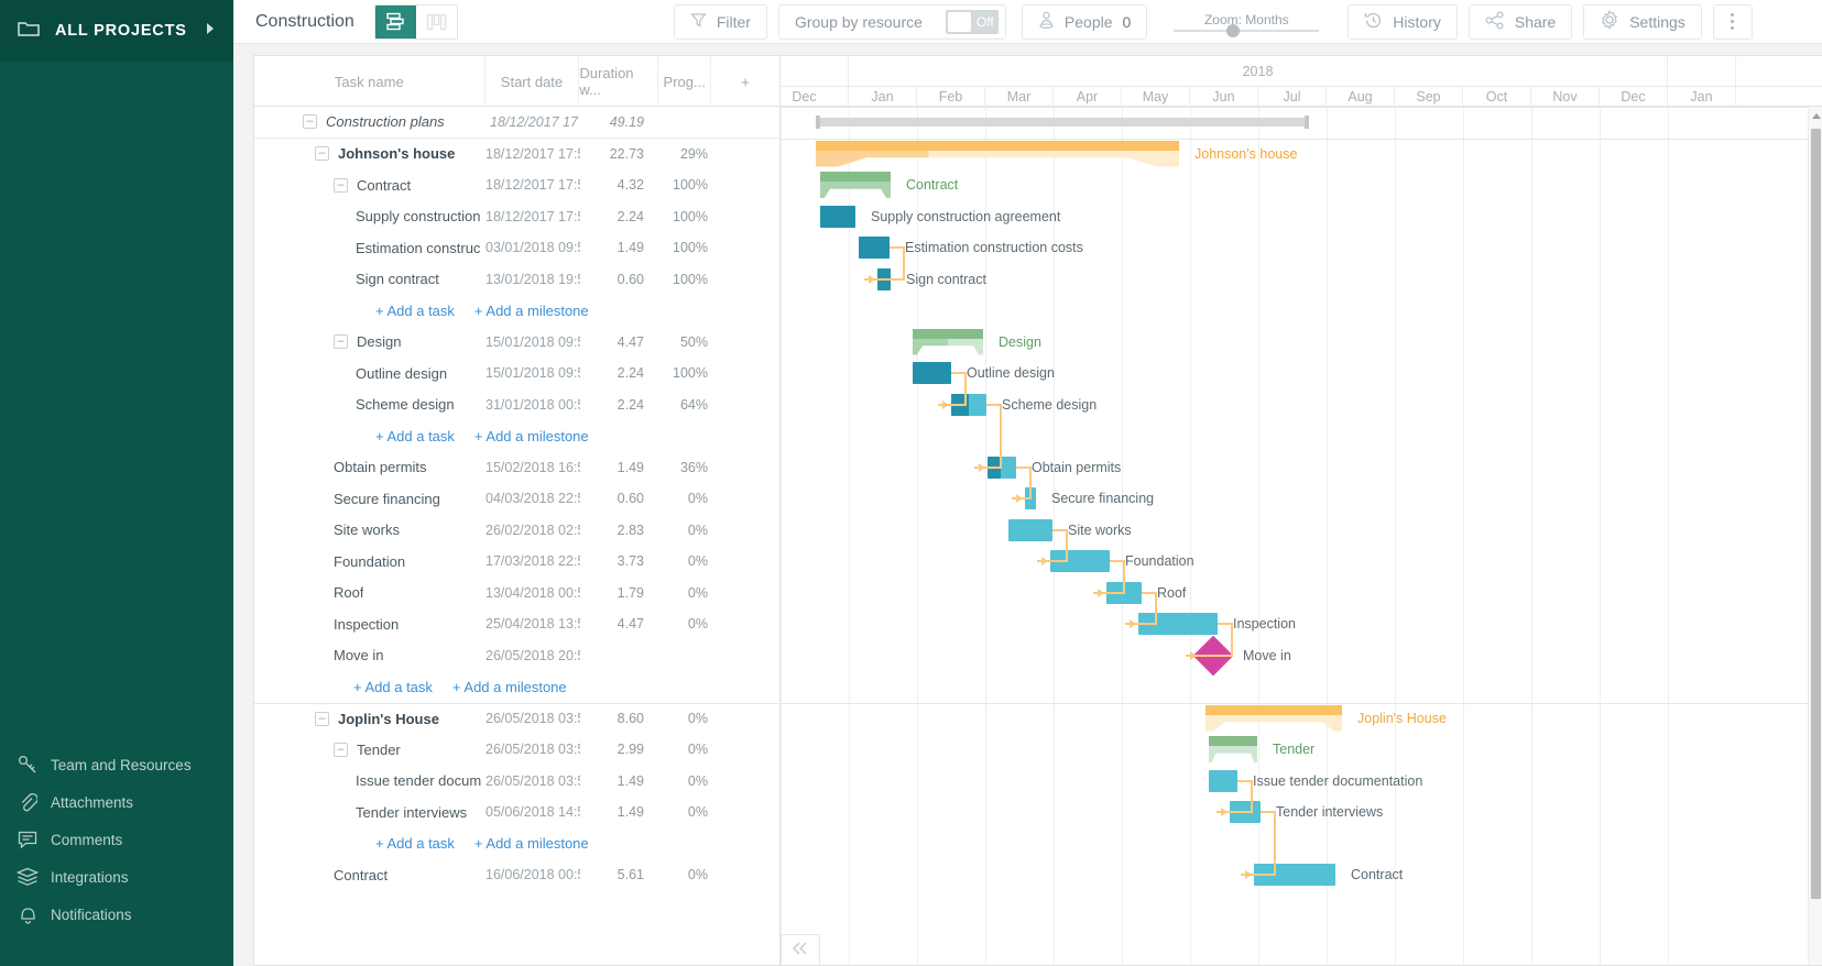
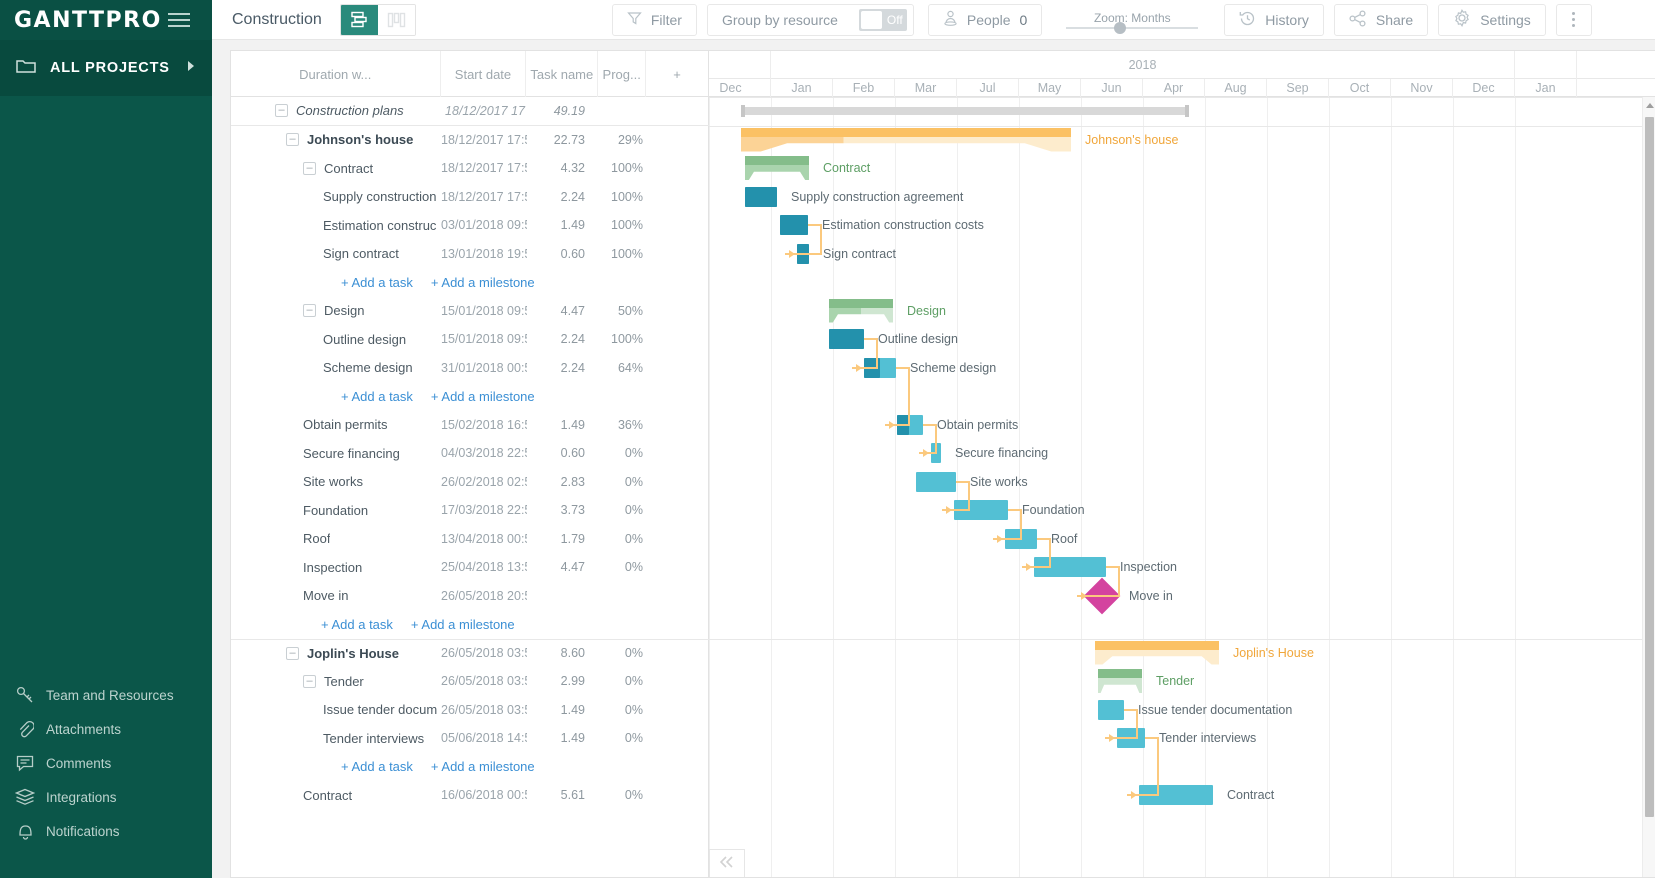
+ GANTTPRO
  ALL PROJECTS
  Team and Resources
  Attachments
  Comments
  Integrations
  Notifications
  Construction
  Filter
  Group by resource
  Off
  People
  0
  Zoom: Months
  History
  Share
  Settings
- Task name
+ Duration w...
  Start date
- Duration w...
+ Task name
  Prog...
  +
  –
  Construction plans
  18/12/2017 17
  49.19
  –
  Johnson's house
  18/12/2017 17:
  22.73
  29%
  –
  Contract
  18/12/2017 17:
  4.32
  100%
  Supply construction
  18/12/2017 17:
  2.24
  100%
  Estimation construc
  03/01/2018 09:
  1.49
  100%
  Sign contract
  13/01/2018 19:
  0.60
  100%
  + Add a task
  + Add a milestone
  –
  Design
  15/01/2018 09:
  4.47
  50%
  Outline design
  15/01/2018 09:
  2.24
  100%
  Scheme design
  31/01/2018 00:
  2.24
  64%
  + Add a task
  + Add a milestone
  Obtain permits
  15/02/2018 16:
  1.49
  36%
  Secure financing
  04/03/2018 22:
  0.60
  0%
  Site works
  26/02/2018 02:
  2.83
  0%
  Foundation
  17/03/2018 22:
  3.73
  0%
  Roof
  13/04/2018 00:
  1.79
  0%
  Inspection
  25/04/2018 13:
  4.47
  0%
  Move in
  26/05/2018 20:
  + Add a task
  + Add a milestone
  –
  Joplin's House
  26/05/2018 03:
  8.60
  0%
  –
  Tender
  26/05/2018 03:
  2.99
  0%
  Issue tender docum
  26/05/2018 03:
  1.49
  0%
  Tender interviews
  05/06/2018 14:
  1.49
  0%
  + Add a task
  + Add a milestone
  Contract
  16/06/2018 00:
  5.61
  0%
  2018
  Dec
  Jan
  Feb
  Mar
- Apr
+ Jul
  May
  Jun
- Jul
+ Apr
  Aug
  Sep
  Oct
  Nov
  Dec
  Jan
  Johnson's house
  Contract
  Supply construction agreement
  Estimation construction costs
  Sign contract
  Design
  Outline design
  Scheme design
  Obtain permits
  Secure financing
  Site works
  Foundation
  Roof
  Inspection
  Move in
  Joplin's House
  Tender
  Issue tender documentation
  Tender interviews
  Contract
